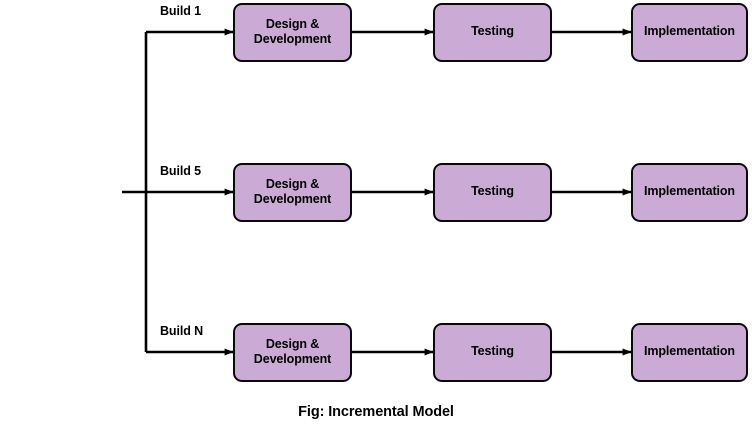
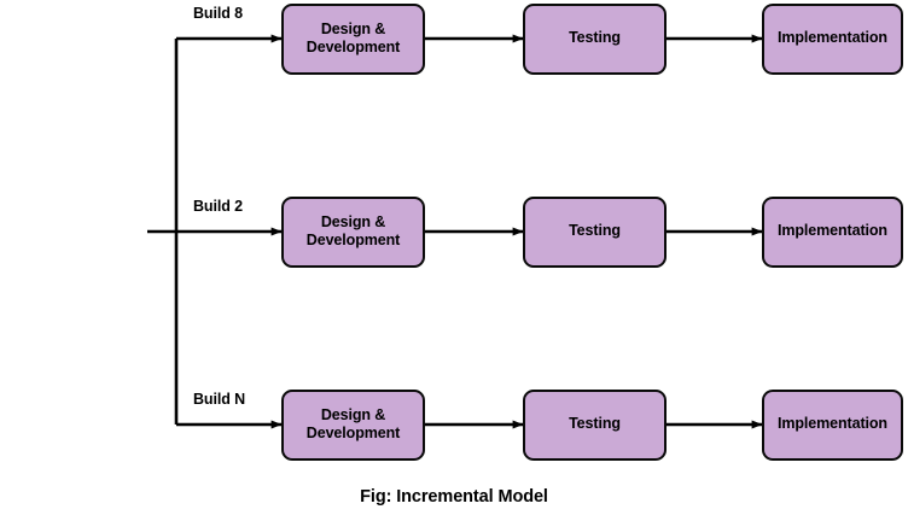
- Build 1
+ Build 8
  Design &
  Development
  Testing
  Implementation
- Build 5
+ Build 2
  Design &
  Development
  Testing
  Implementation
  Build N
  Design &
  Development
  Testing
  Implementation
  Fig: Incremental Model
